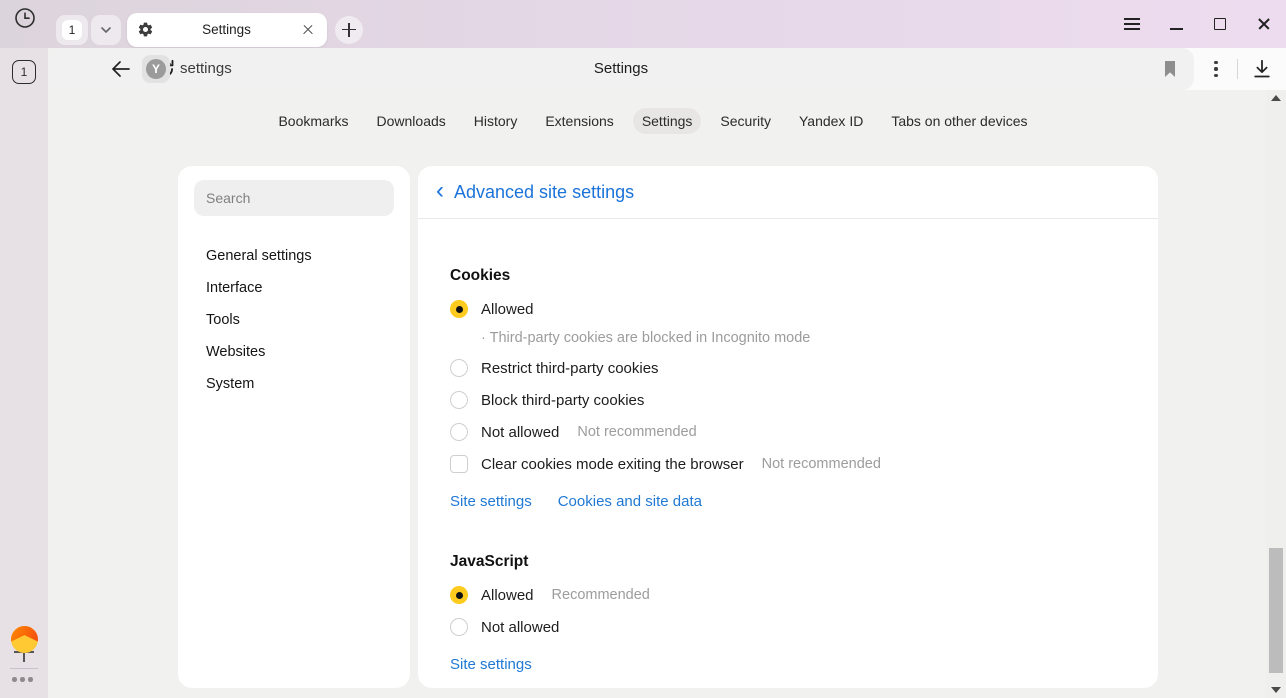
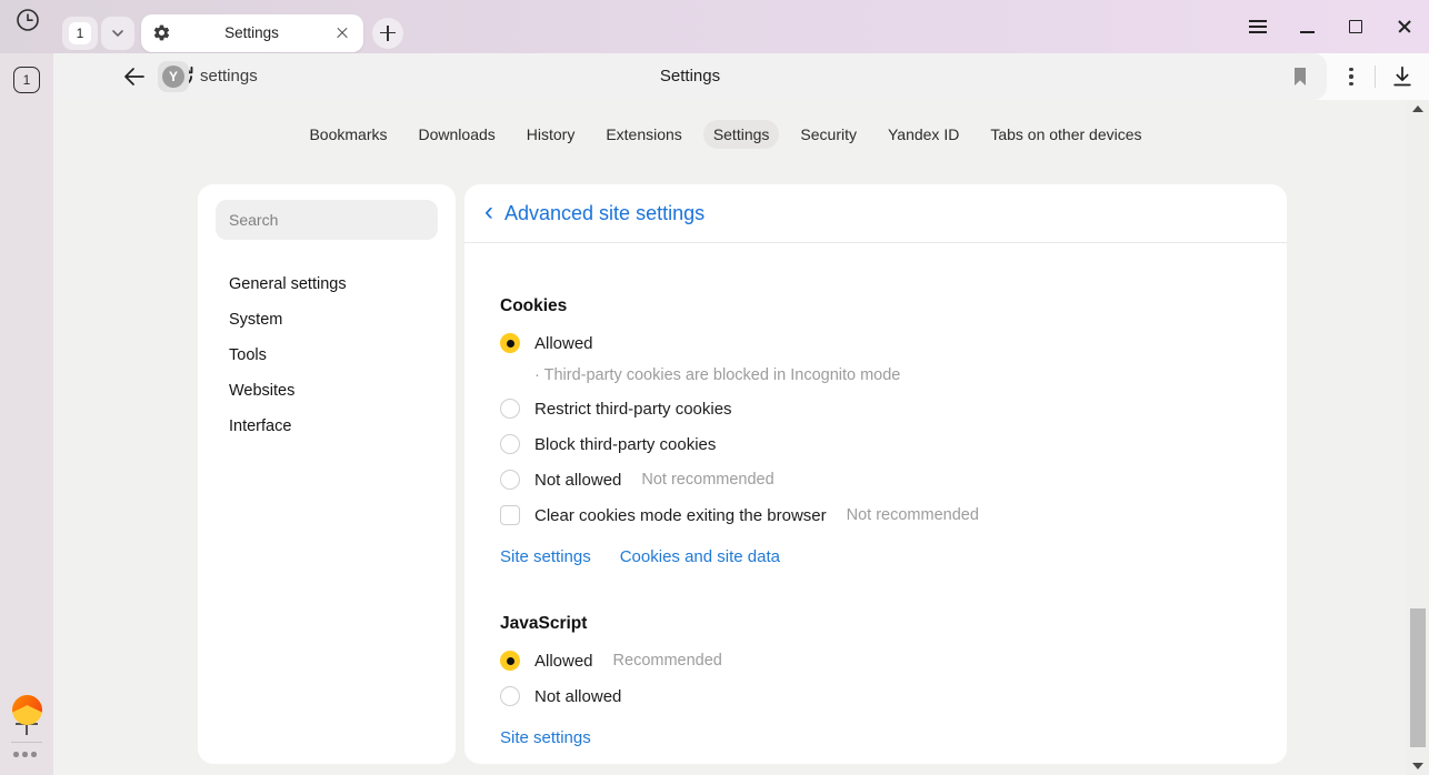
  1
  Settings
  1
  Y
  settings
  Settings
  Bookmarks
  Downloads
  History
  Extensions
  Settings
  Security
  Yandex ID
  Tabs on other devices
  Search
  General settings
- Interface
+ System
  Tools
  Websites
- System
+ Interface
  ‹
  Advanced site settings
  Cookies
  Allowed
  · Third-party cookies are blocked in Incognito mode
  Restrict third-party cookies
  Block third-party cookies
  Not allowed
  Not recommended
  Clear cookies mode exiting the browser
  Not recommended
  Site settings
  Cookies and site data
  JavaScript
  Allowed
  Recommended
  Not allowed
  Site settings
